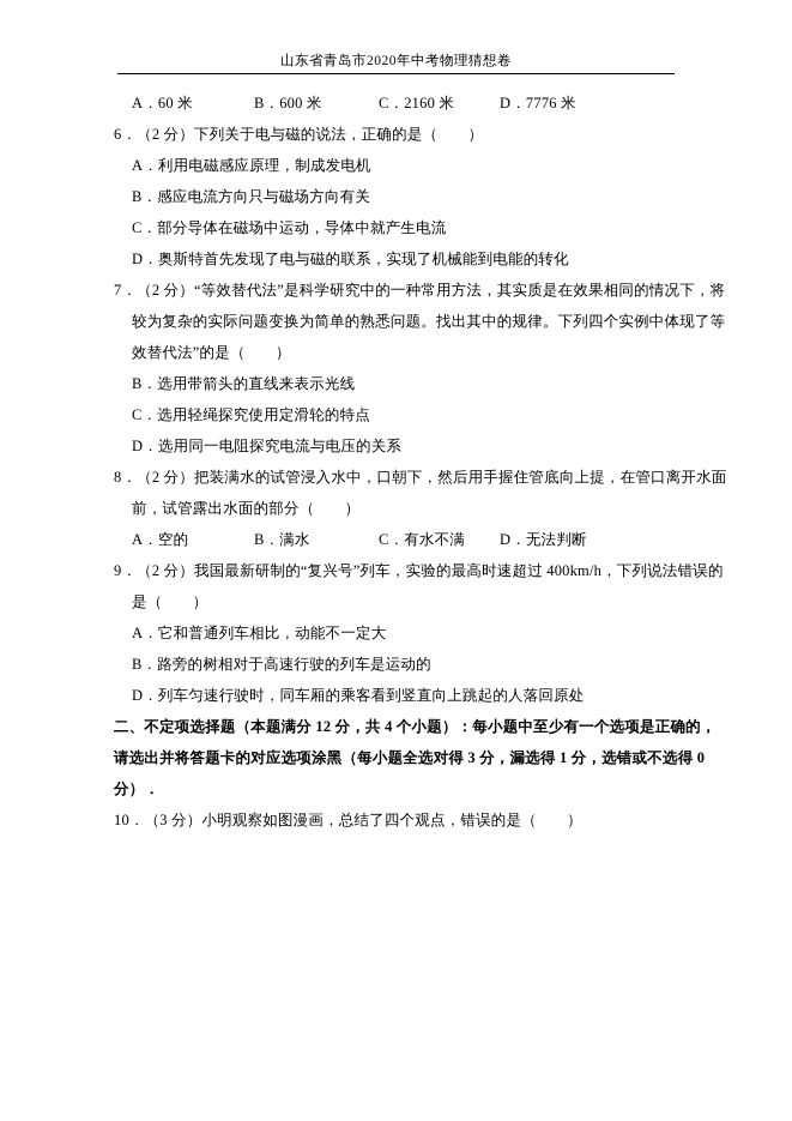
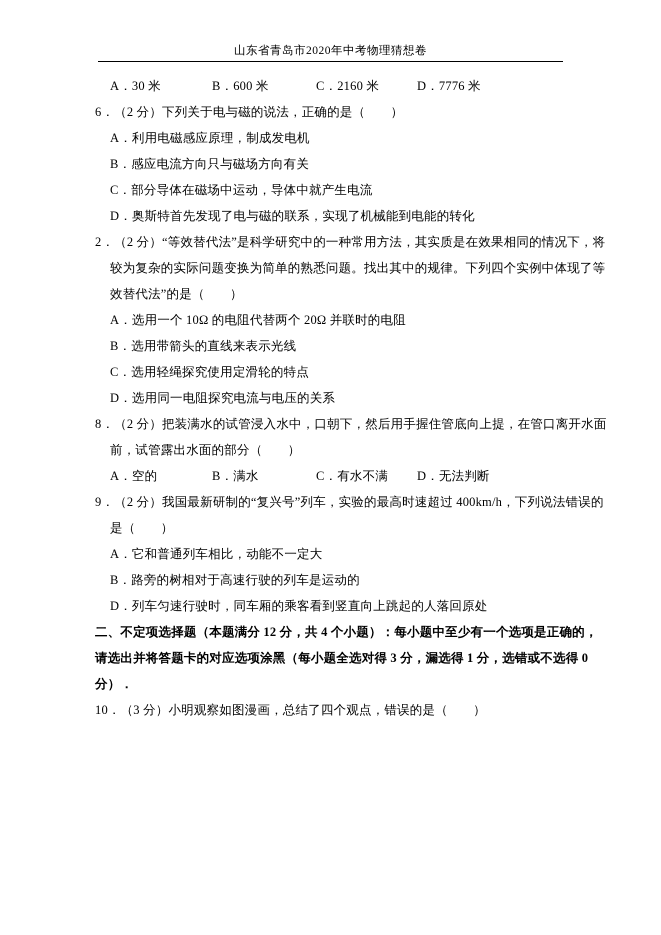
  山东省青岛市2020年中考物理猜想卷
- A．60 米
+ A．30 米
  B．600 米
  C．2160 米
  D．7776 米
  6．（2 分）下列关于电与磁的说法，正确的是（ ）
  A．利用电磁感应原理，制成发电机
  B．感应电流方向只与磁场方向有关
  C．部分导体在磁场中运动，导体中就产生电流
  D．奥斯特首先发现了电与磁的联系，实现了机械能到电能的转化
- 7．（2 分）“等效替代法”是科学研究中的一种常用方法，其实质是在效果相同的情况下，将
+ 2．（2 分）“等效替代法”是科学研究中的一种常用方法，其实质是在效果相同的情况下，将
  较为复杂的实际问题变换为简单的熟悉问题。找出其中的规律。下列四个实例中体现了等
  效替代法”的是（ ）
+ A．选用一个 10Ω 的电阻代替两个 20Ω 并联时的电阻
  B．选用带箭头的直线来表示光线
  C．选用轻绳探究使用定滑轮的特点
  D．选用同一电阻探究电流与电压的关系
  8．（2 分）把装满水的试管浸入水中，口朝下，然后用手握住管底向上提，在管口离开水面
  前，试管露出水面的部分（ ）
  A．空的
  B．满水
  C．有水不满
  D．无法判断
  9．（2 分）我国最新研制的“复兴号”列车，实验的最高时速超过 400km/h，下列说法错误的
  是（ ）
  A．它和普通列车相比，动能不一定大
  B．路旁的树相对于高速行驶的列车是运动的
  D．列车匀速行驶时，同车厢的乘客看到竖直向上跳起的人落回原处
  二、不定项选择题（本题满分 12 分，共 4 个小题）：每小题中至少有一个选项是正确的，
  请选出并将答题卡的对应选项涂黑（每小题全选对得 3 分，漏选得 1 分，选错或不选得 0
  分）．
  10．（3 分）小明观察如图漫画，总结了四个观点，错误的是（ ）
